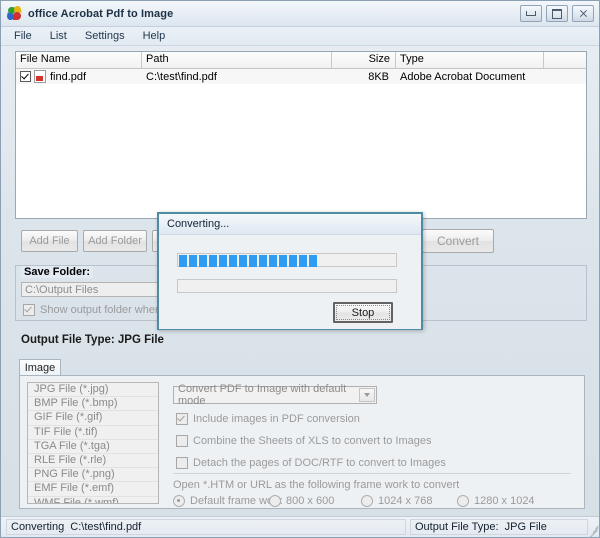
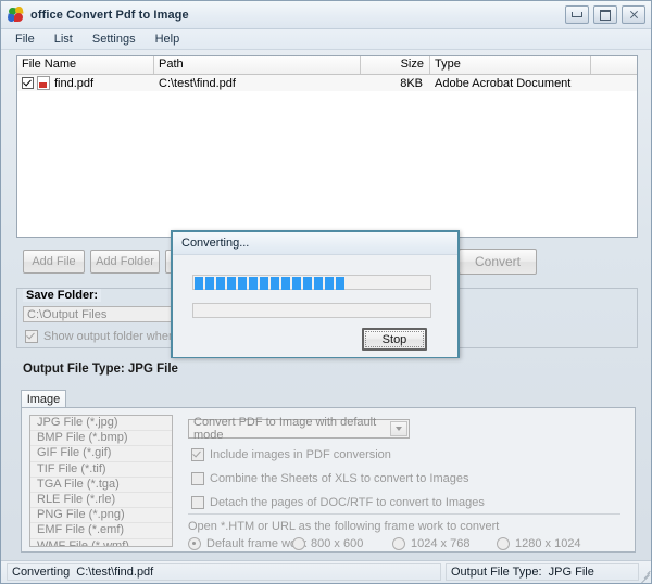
- office Acrobat Pdf to Image
+ office Convert Pdf to Image
  File
  List
  Settings
  Help
  File Name
  Path
  Size
  Type
  find.pdf
  C:\test\find.pdf
  8KB
  Adobe Acrobat Document
  Add File
  Add Folder
  Convert
  Save Folder:
  C:\Output Files
  Show output folder whe
  Output File Type: JPG File
  Image
  JPG File (*.jpg)
  BMP File (*.bmp)
  GIF File (*.gif)
  TIF File (*.tif)
  TGA File (*.tga)
  RLE File (*.rle)
  PNG File (*.png)
  EMF File (*.emf)
  WMF File (*.wmf)
  Convert PDF to Image with default mode
  Include images in PDF conversion
  Combine the Sheets of XLS to convert to Images
  Detach the pages of DOC/RTF to convert to Images
  Open *.HTM or URL as the following frame work to convert
  Default frame w
  800 x 600
  1024 x 768
  1280 x 1024
  Converting C:\test\find.pdf
  Output File Type: JPG File
  Converting...
  Stop
